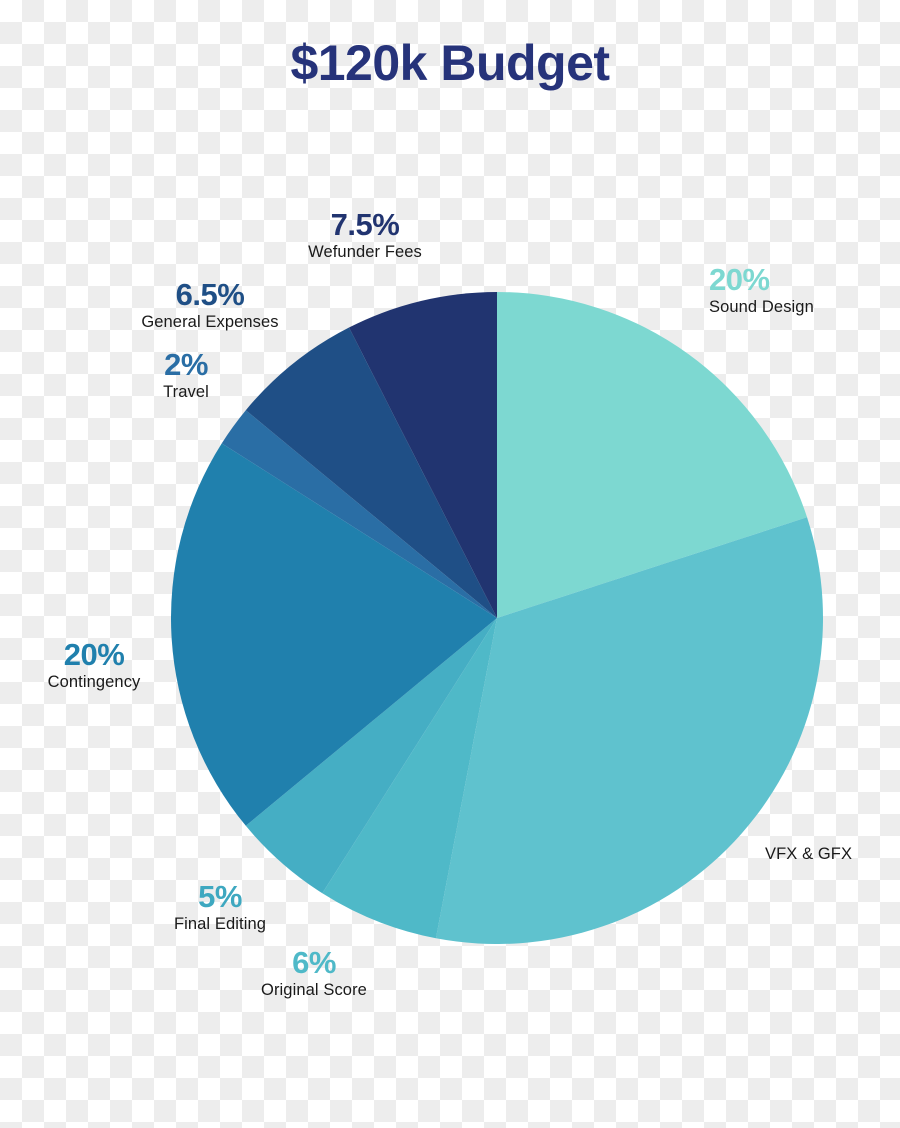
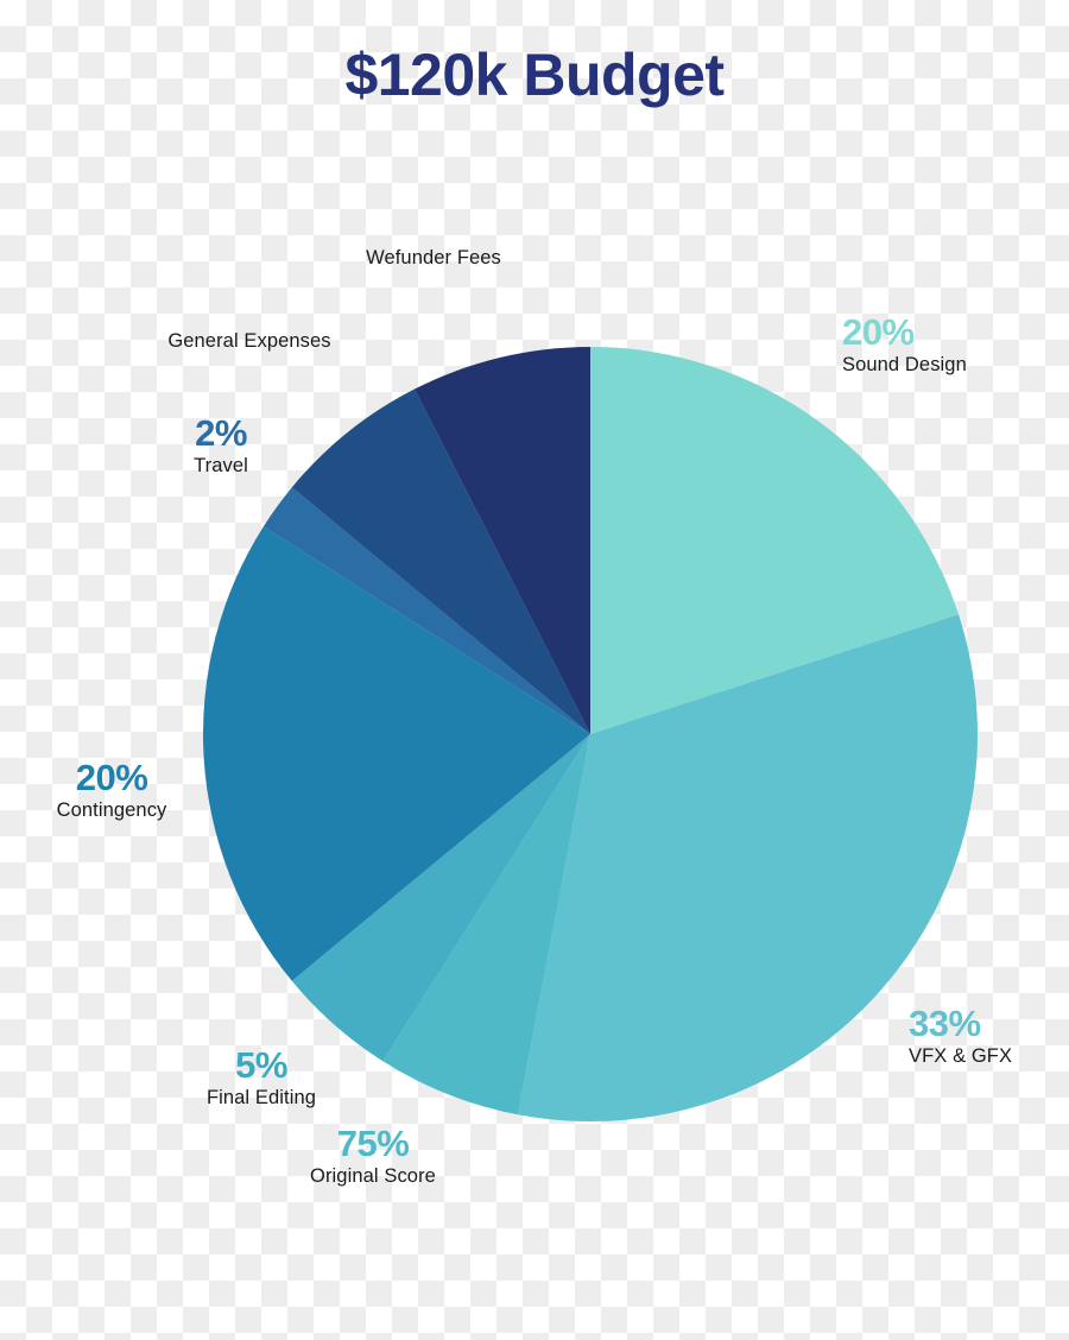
  $120k Budget
- 7.5%
  Wefunder Fees
- 6.5%
  General Expenses
  2%
  Travel
  20%
  Contingency
  5%
  Final Editing
- 6%
+ 75%
  Original Score
+ 33%
  VFX & GFX
  20%
  Sound Design
